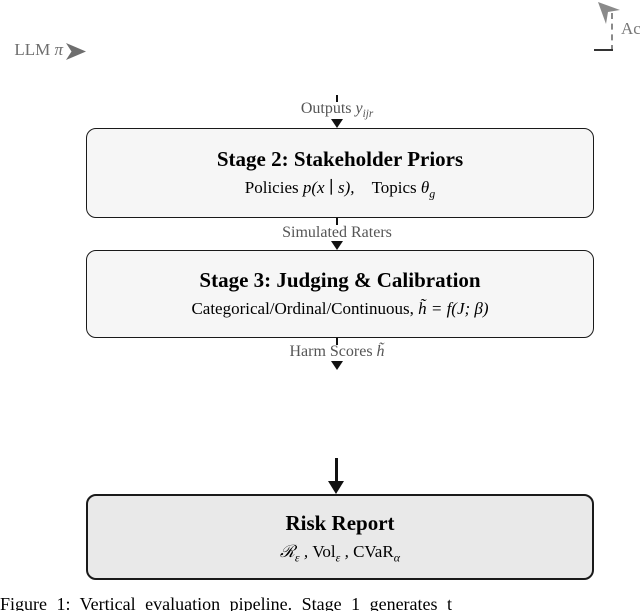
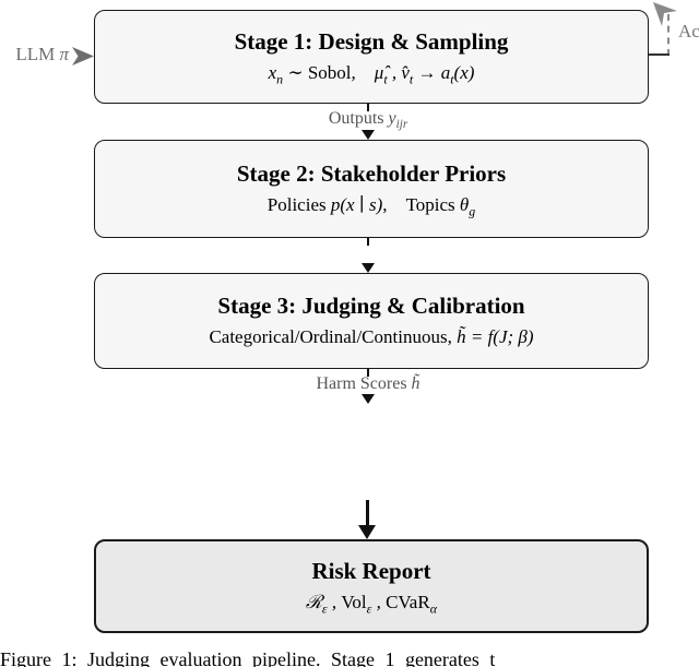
  LLM π
+ Stage 1: Design & Sampling
+ xn ∼ Sobol, μ̂t , v̂t → at(x)
  Outputs yijr
  Stage 2: Stakeholder Priors
  Policies p(x ∣ s), Topics θg
- Simulated Raters
  Stage 3: Judging & Calibration
  Categorical/Ordinal/Continuous, h̃ = f(J; β)
  Harm Scores h̃
  Risk Report
  ℛε , Volε , CVaRα
- Figure 1: Vertical evaluation pipeline. Stage 1 generates t
+ Figure 1: Judging evaluation pipeline. Stage 1 generates t
